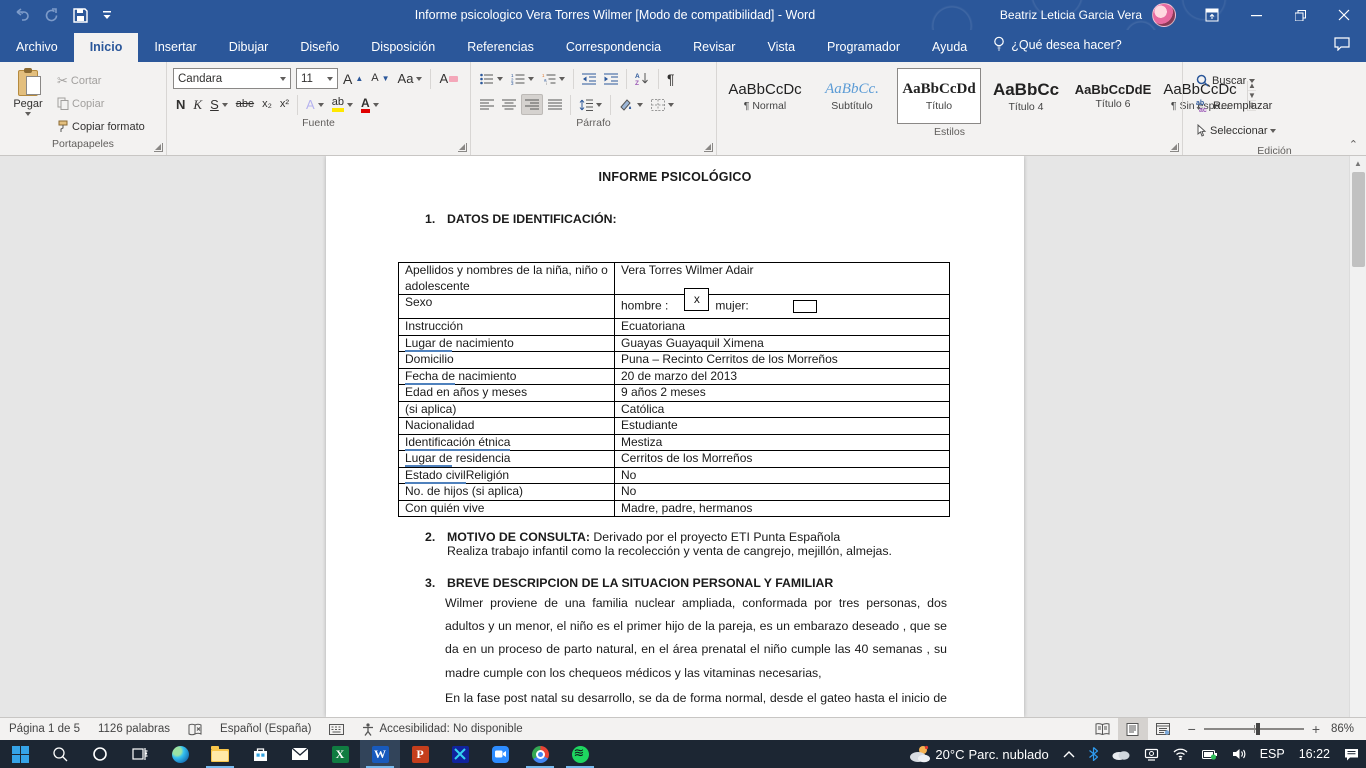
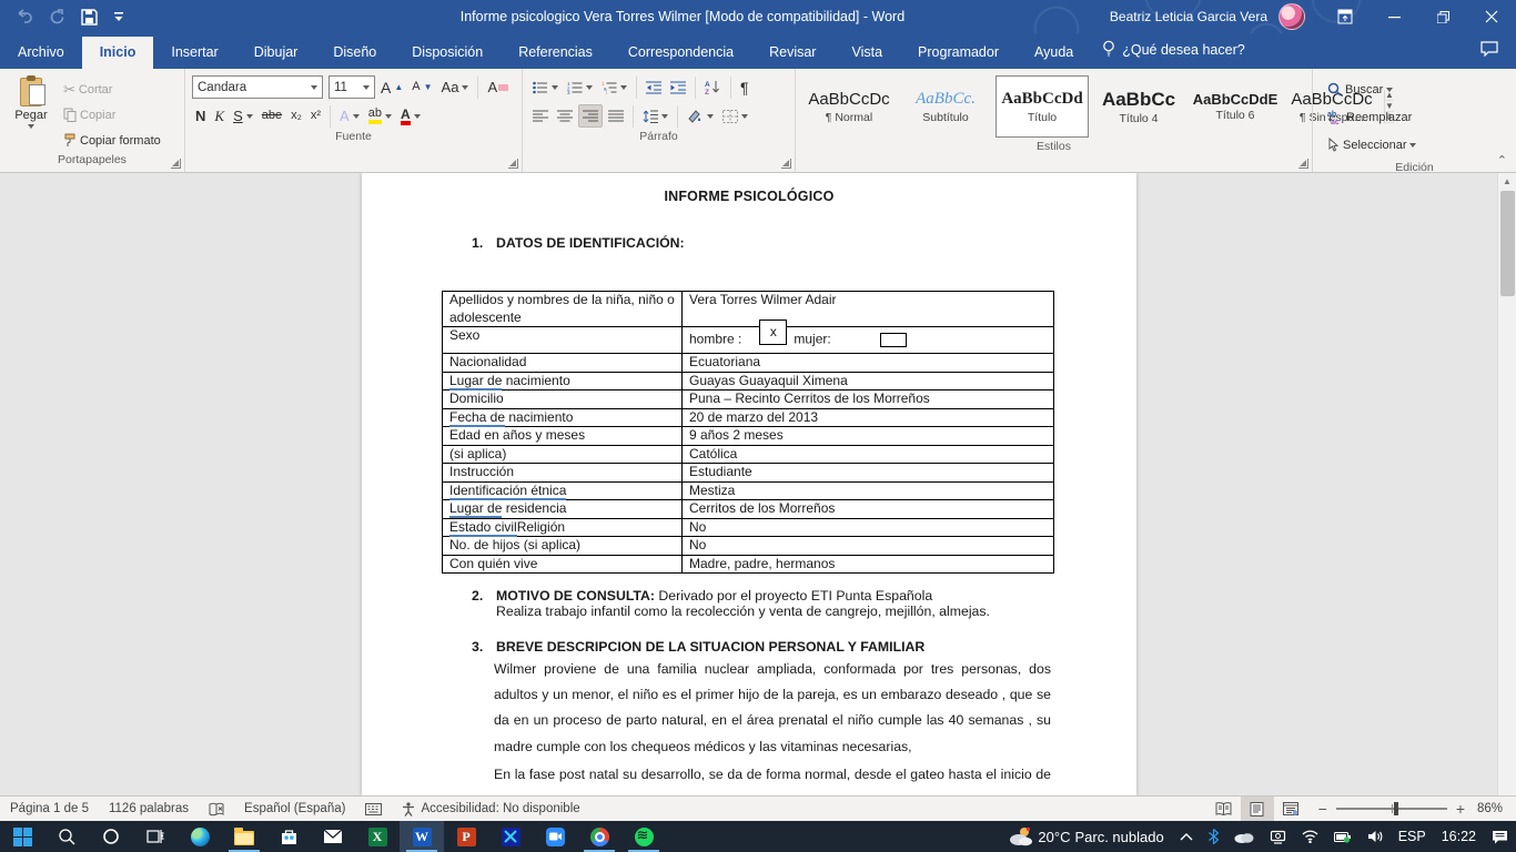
  Informe psicologico Vera Torres Wilmer [Modo de compatibilidad] - Word
  Beatriz Leticia Garcia Vera
  Archivo
  Inicio
  Insertar
  Dibujar
  Diseño
  Disposición
  Referencias
  Correspondencia
  Revisar
  Vista
  Programador
  Ayuda
  ¿Qué desea hacer?
  Pegar
  ✂
  Cortar
  Copiar
  Copiar formato
  Portapapeles
  Candara
  11
  A
  ▲
  A
  ▼
  Aa
  A
  N
  K
  S
  abe
  x₂
  x²
  A
  ab
  A
  Fuente
  ¶
  Párrafo
  AaBbCcDc
  ¶ Normal
  AaBbCc.
  Subtítulo
  AaBbCcDd
  Título
  AaBbCc
  Título 4
  AaBbCcDdE
  Título 6
  AaBbCcDc
  ¶ Sin espa...
  ▲
  ▼
  ⇟
  Estilos
  Buscar
  Reemplazar
  Seleccionar
  Edición
  ⌃
  INFORME PSICOLÓGICO
  1.
  DATOS DE IDENTIFICACIÓN:
  Apellidos y nombres de la niña, niño o adolescente	Vera Torres Wilmer Adair
  Sexo	hombre : x mujer:
- Instrucción	Ecuatoriana
+ Nacionalidad	Ecuatoriana
  Lugar de nacimiento	Guayas Guayaquil Ximena
  Domicilio	Puna – Recinto Cerritos de los Morreños
  Fecha de nacimiento	20 de marzo del 2013
  Edad en años y meses	9 años 2 meses
  (si aplica)	Católica
- Nacionalidad	Estudiante
+ Instrucción	Estudiante
  Identificación étnica	Mestiza
  Lugar de residencia	Cerritos de los Morreños
  Estado civilReligión	No
  No. de hijos (si aplica)	No
  Con quién vive	Madre, padre, hermanos
  2.
  MOTIVO DE CONSULTA: Derivado por el proyecto ETI Punta Española
  Realiza trabajo infantil como la recolección y venta de cangrejo, mejillón, almejas.
  3.
  BREVE DESCRIPCION DE LA SITUACION PERSONAL Y FAMILIAR
  Wilmer proviene de una familia nuclear ampliada, conformada por tres personas, dos adultos y un menor, el niño es el primer hijo de la pareja, es un embarazo deseado , que se da en un proceso de parto natural, en el área prenatal el niño cumple las 40 semanas , su madre cumple con los chequeos médicos y las vitaminas necesarias,
  ▲
  Página 1 de 5
  1126 palabras
  Español (España)
  Accesibilidad: No disponible
  −
  +
  86%
  X
  W
  P
  20°C
  Parc. nublado
  ESP
  16:22
